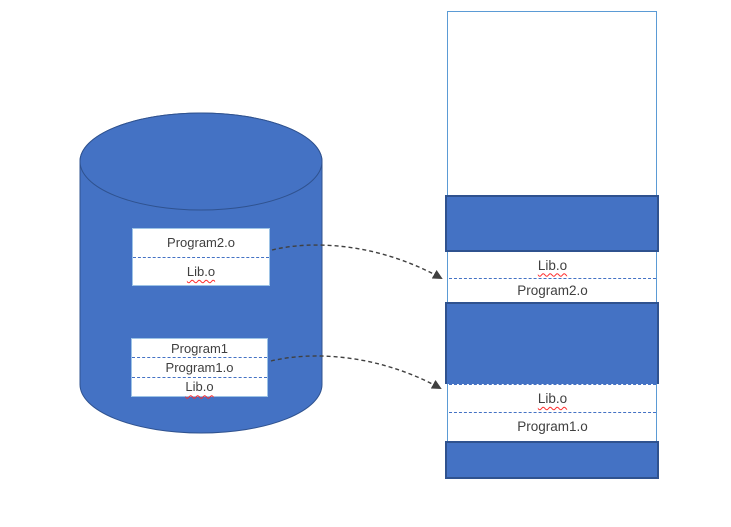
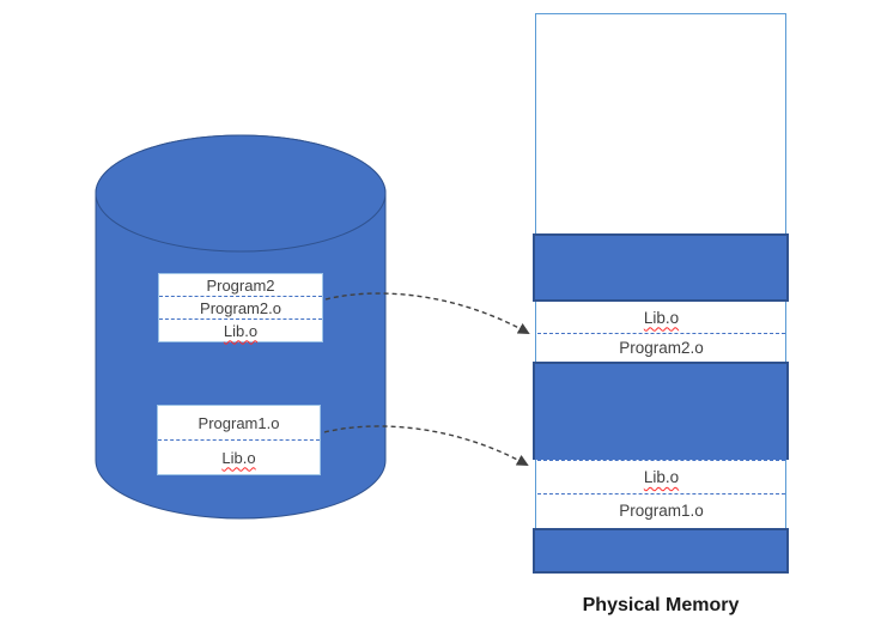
+ Program2
  Program2.o
  Lib.o
- Program1
  Program1.o
  Lib.o
  Lib.o
  Program2.o
  Lib.o
  Program1.o
+ Physical Memory
